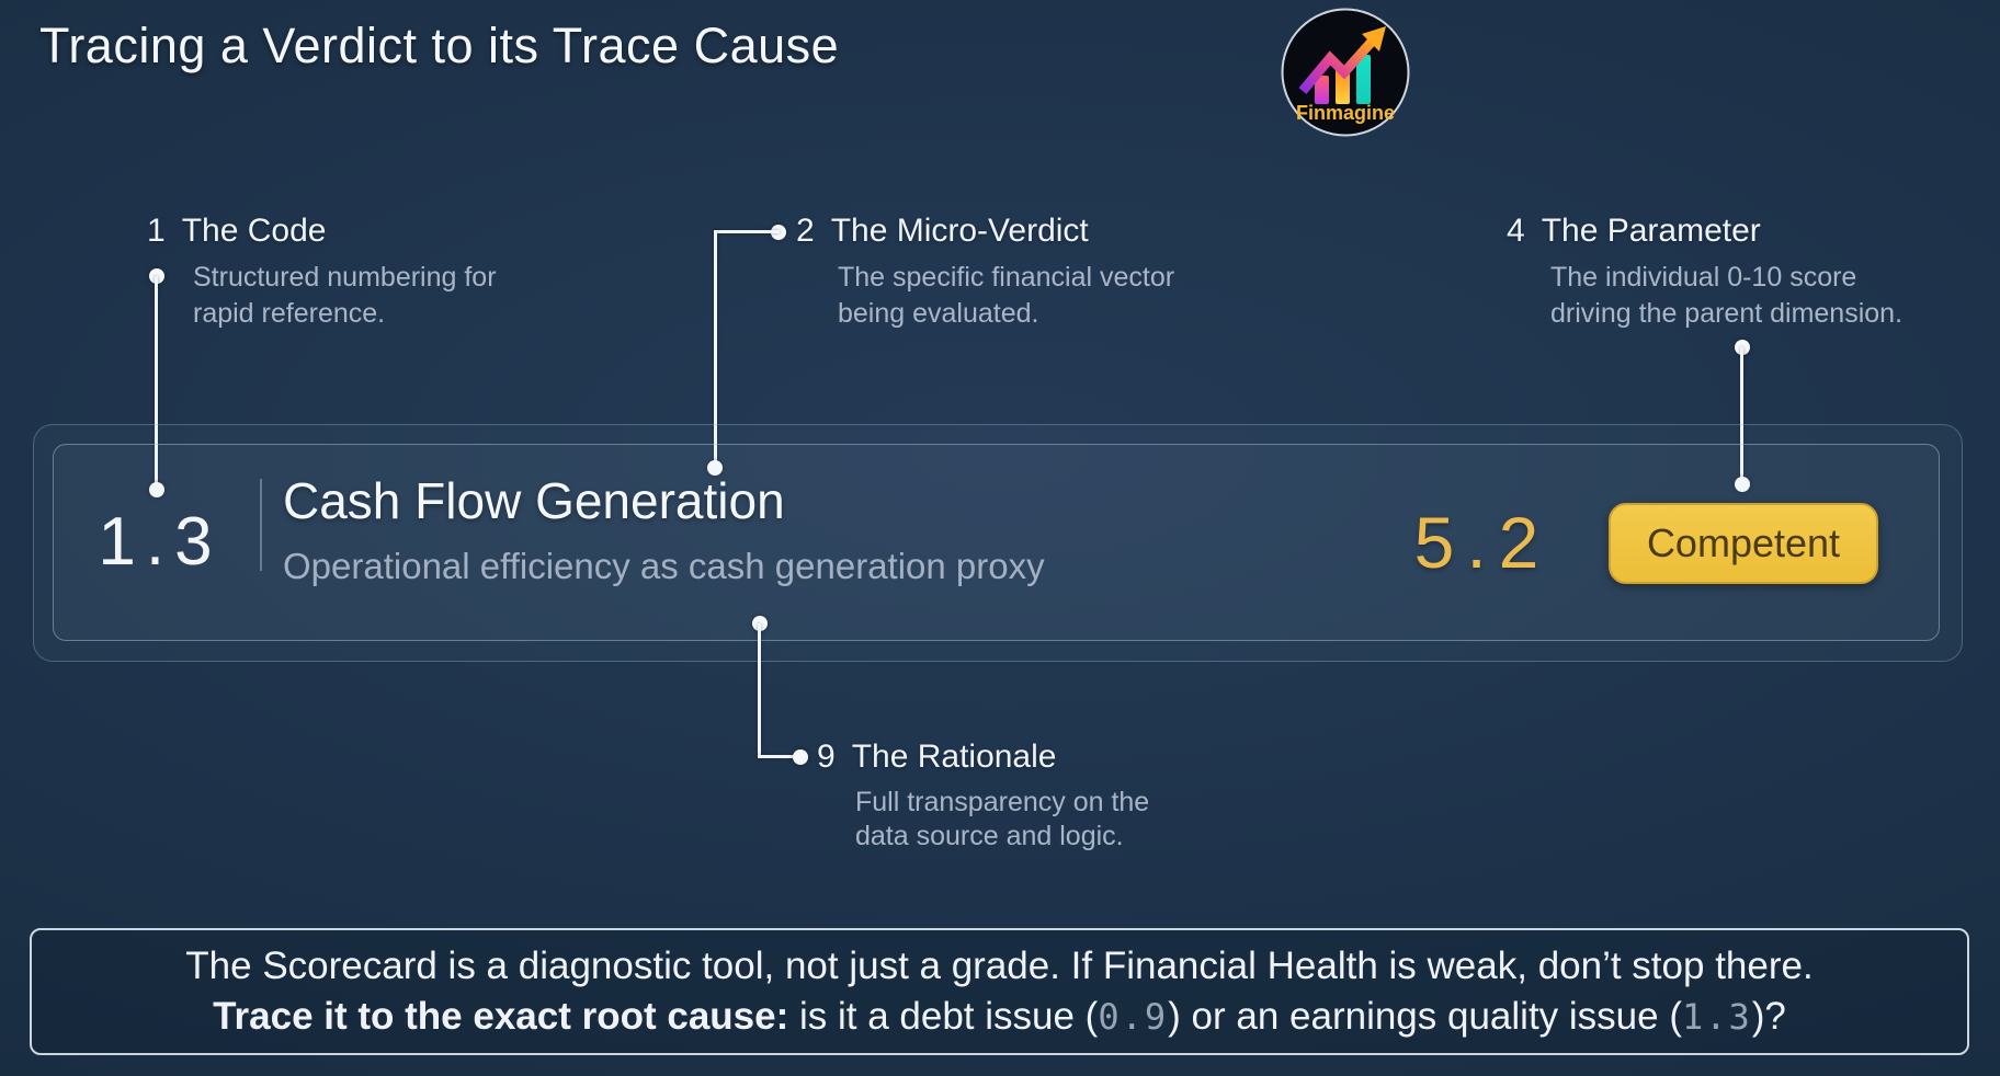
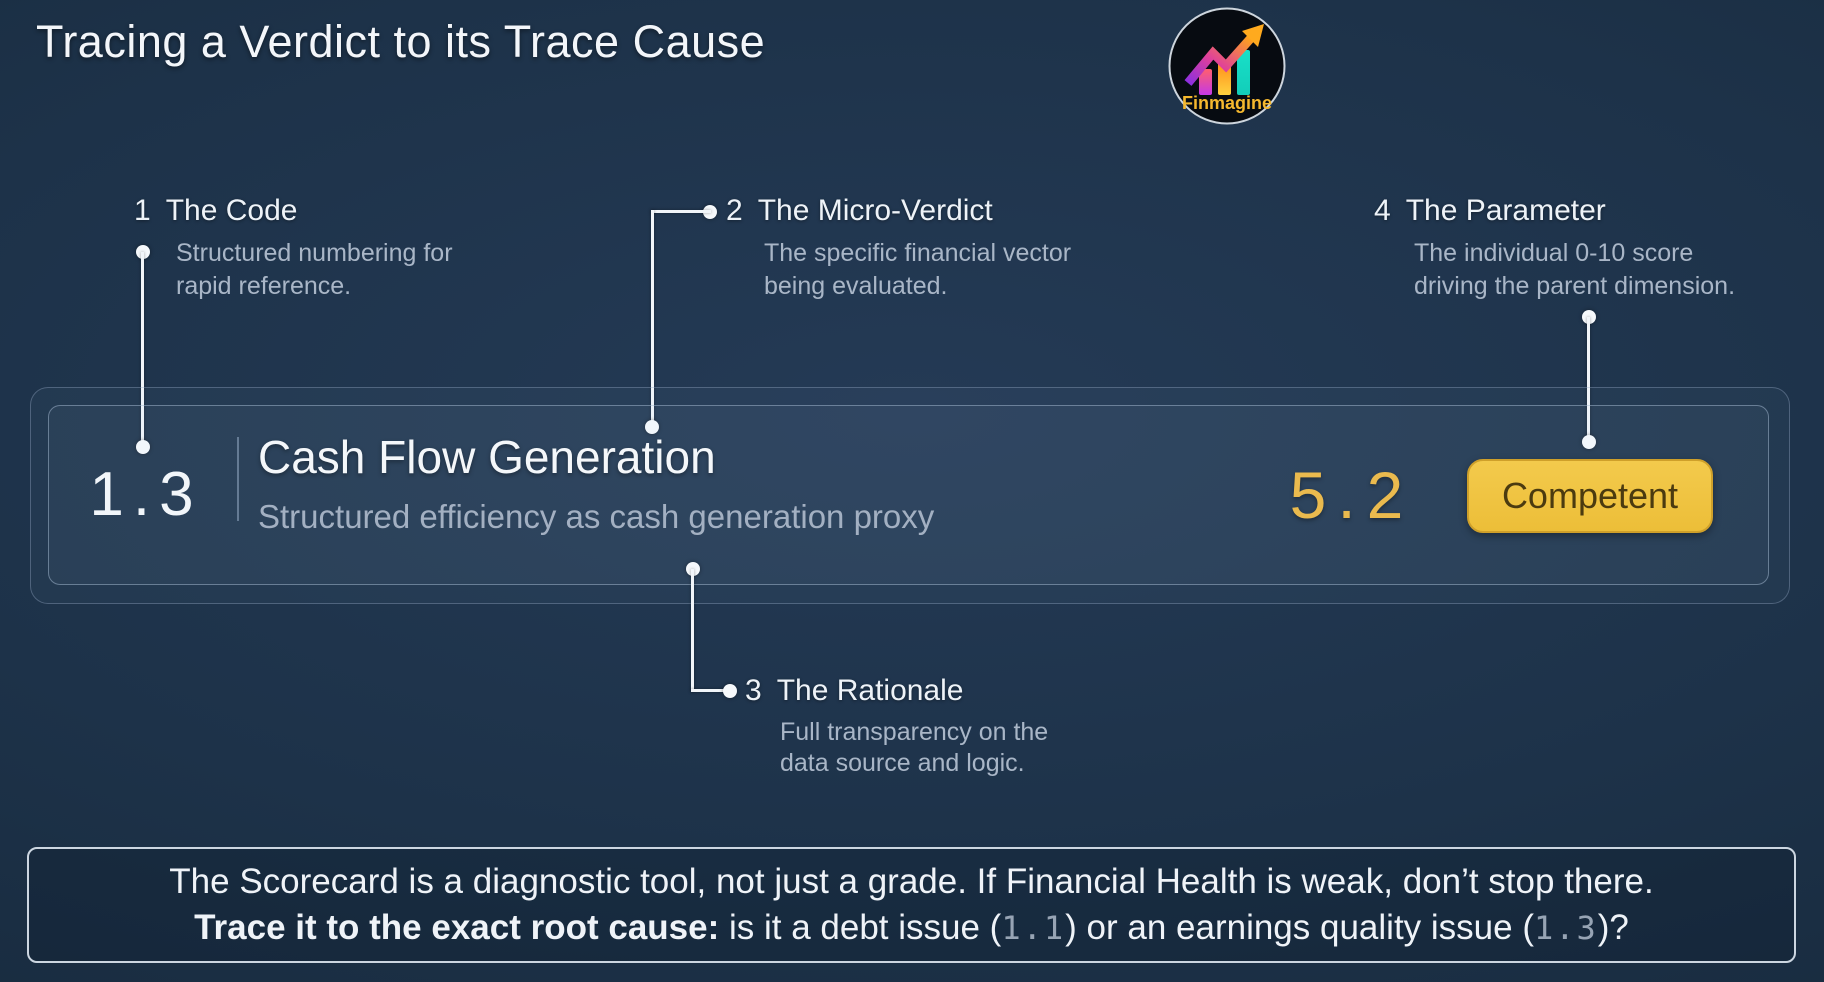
  Tracing a Verdict to its Trace Cause
  Finmagine
  1
  The Code
  Structured numbering for
  rapid reference.
  2
  The Micro-Verdict
  The specific financial vector
  being evaluated.
  4
  The Parameter
  The individual 0-10 score
  driving the parent dimension.
  1.3
  Cash Flow Generation
- Operational efficiency as cash generation proxy
+ Structured efficiency as cash generation proxy
  5.2
  Competent
- 9
+ 3
  The Rationale
  Full transparency on the
  data source and logic.
  The Scorecard is a diagnostic tool, not just a grade. If Financial Health is weak, don’t stop there.
- Trace it to the exact root cause: is it a debt issue (0.9) or an earnings quality issue (1.3)?
+ Trace it to the exact root cause: is it a debt issue (1.1) or an earnings quality issue (1.3)?
